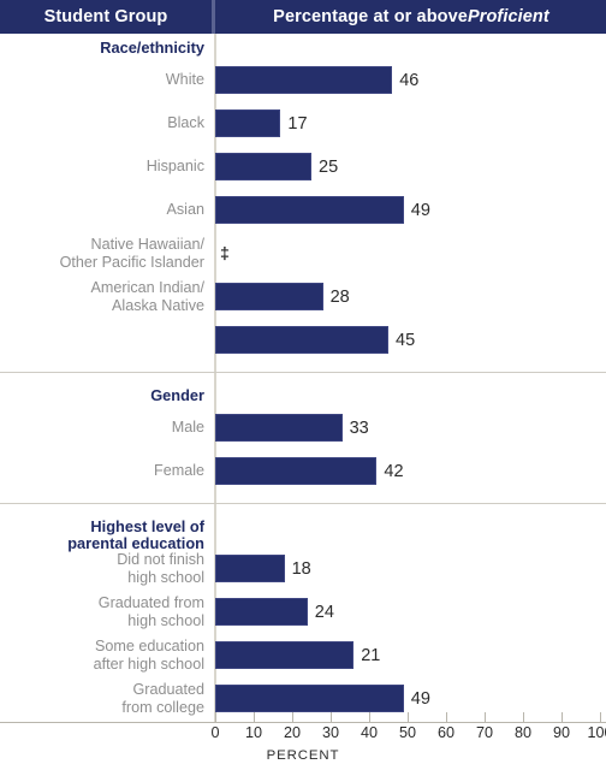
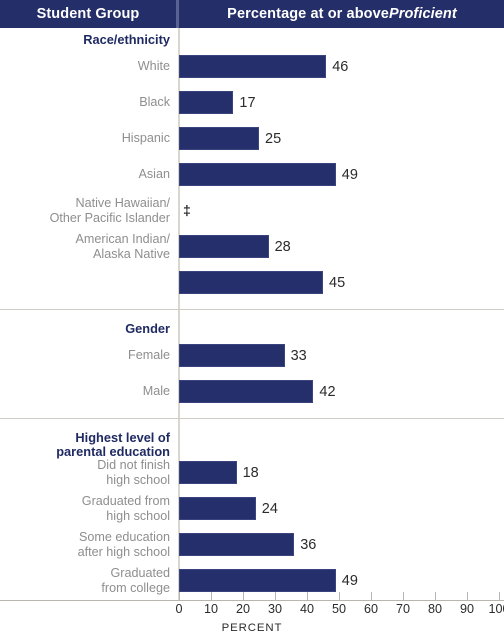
  Student Group
  Percentage at or above
  Proficient
  Race/ethnicity
  White
  46
  Black
  17
  Hispanic
  25
  Asian
  49
  Native Hawaiian/
  Other Pacific Islander
  ‡
  American Indian/
  Alaska Native
  28
  45
  Gender
- Male
+ Female
  33
- Female
+ Male
  42
  Highest level of
  parental education
  Did not finish
  high school
  18
  Graduated from
  high school
  24
  Some education
  after high school
- 21
+ 36
  Graduated
  from college
  49
  0
  10
  20
  30
  40
  50
  60
  70
  80
  90
  PERCENT
